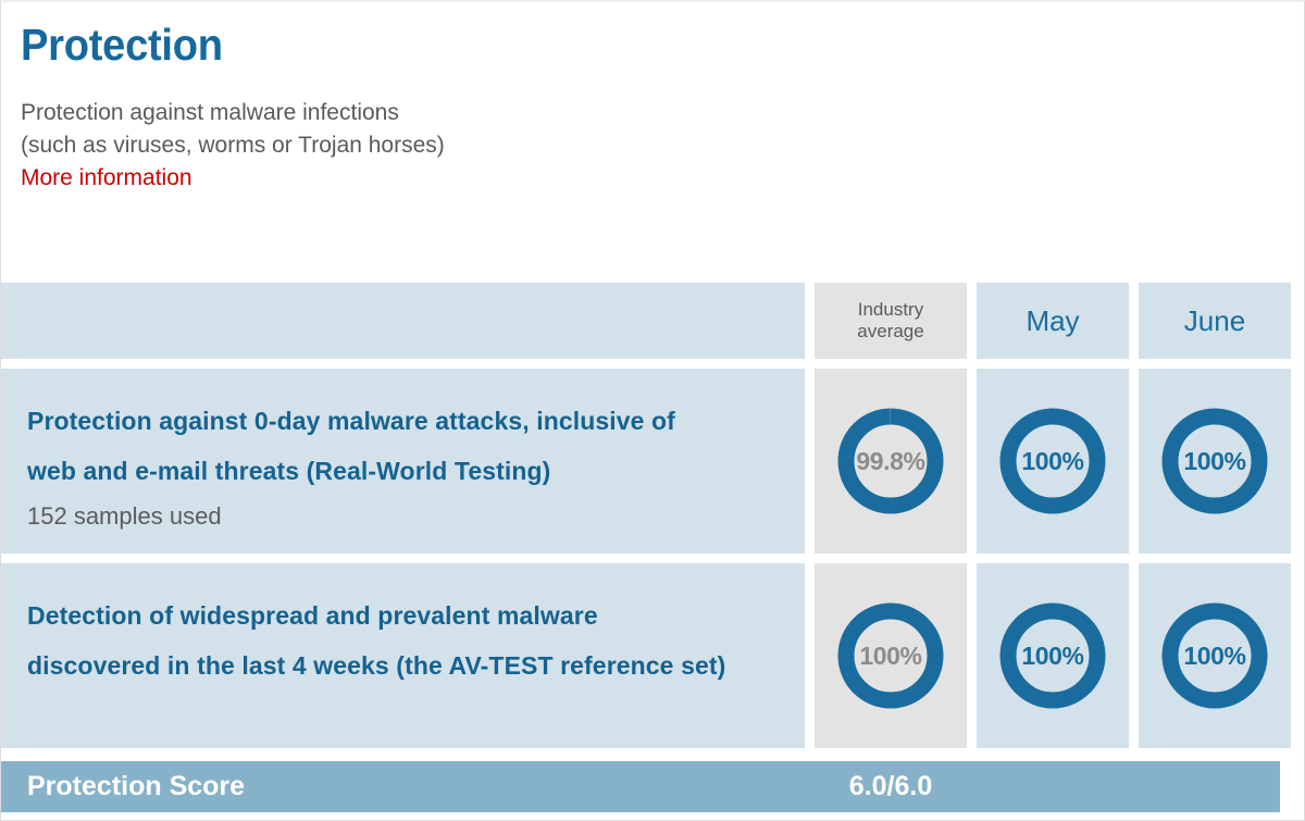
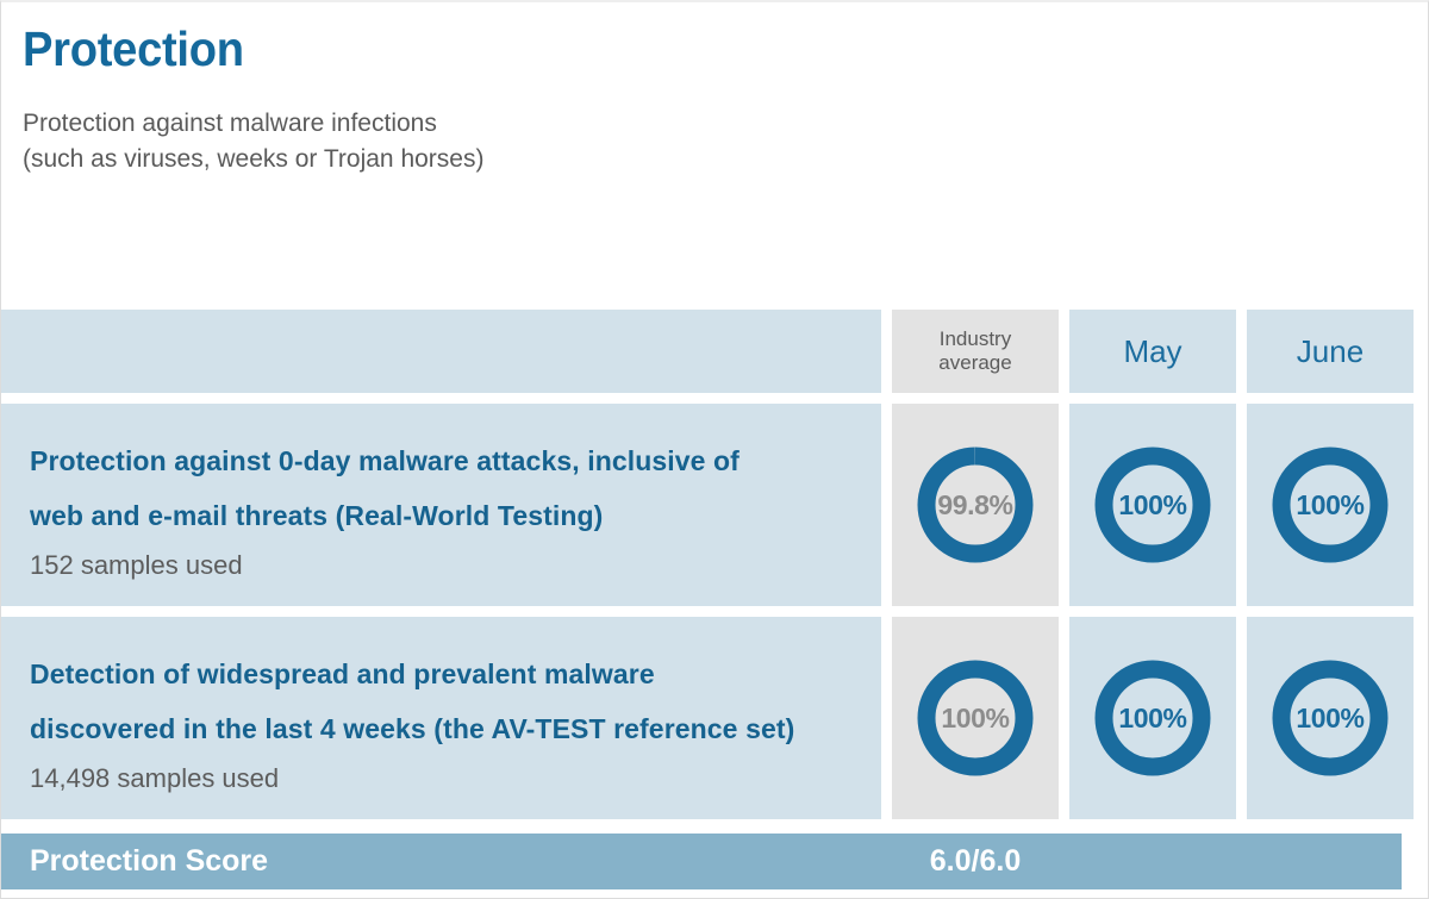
  Protection
  Protection against malware infections
- (such as viruses, worms or Trojan horses)
+ (such as viruses, weeks or Trojan horses)
- More information
  Industry
  average
  May
  June
  Protection against 0-day malware attacks, inclusive of
  web and e-mail threats (Real-World Testing)
  152 samples used
  99.8%
  100%
  100%
  Detection of widespread and prevalent malware
  discovered in the last 4 weeks (the AV-TEST reference set)
+ 14,498 samples used
  100%
  100%
  100%
  Protection Score
  6.0/6.0
